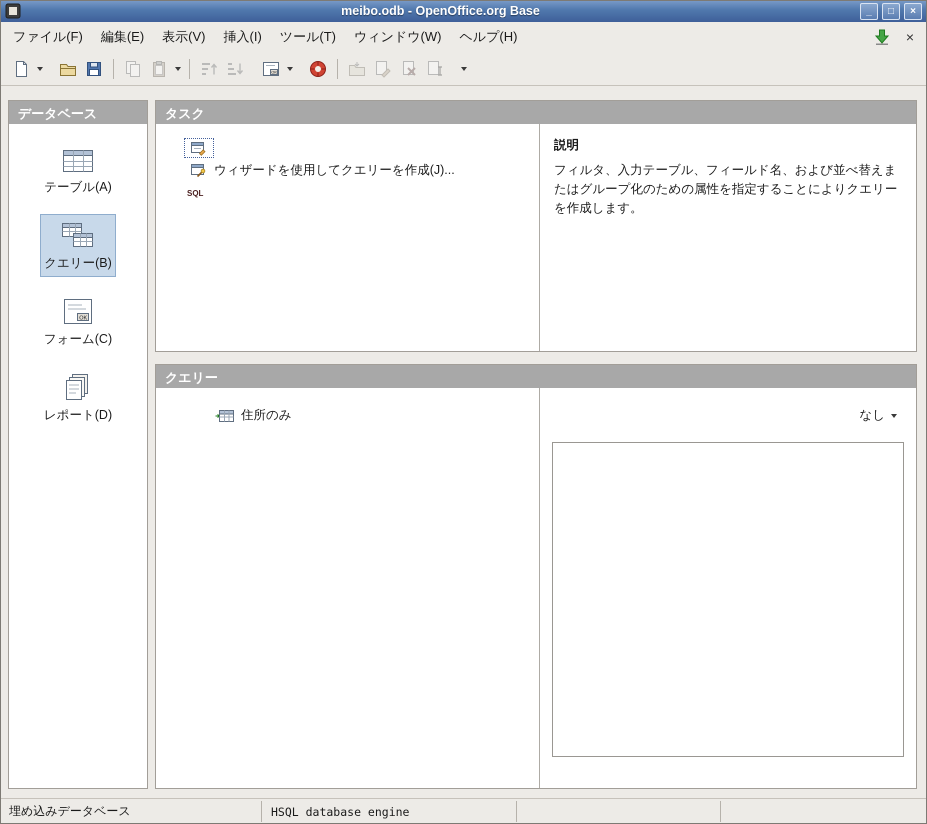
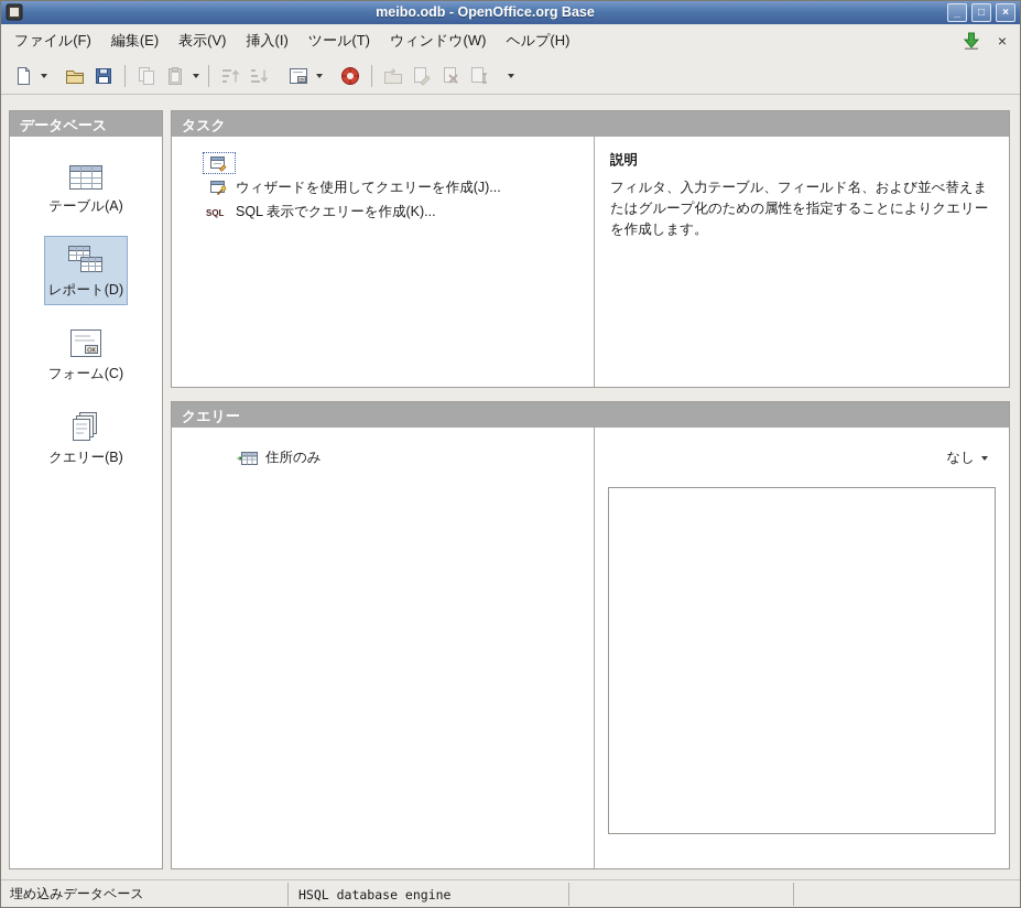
  meibo.odb - OpenOffice.org Base
  _
  □
  ×
  ファイル(F)
  編集(E)
  表示(V)
  挿入(I)
  ツール(T)
  ウィンドウ(W)
  ヘルプ(H)
  ×
  データベース
  テーブル(A)
- クエリー(B)
+ レポート(D)
  フォーム(C)
- レポート(D)
+ クエリー(B)
  タスク
  ウィザードを使用してクエリーを作成(J)...
  SQL
+ SQL 表示でクエリーを作成(K)...
  説明
  フィルタ、入力テーブル、フィールド名、および並べ替えまたはグループ化のための属性を指定することによりクエリーを作成します。
  クエリー
  住所のみ
  なし
  埋め込みデータベース
  HSQL database engine
